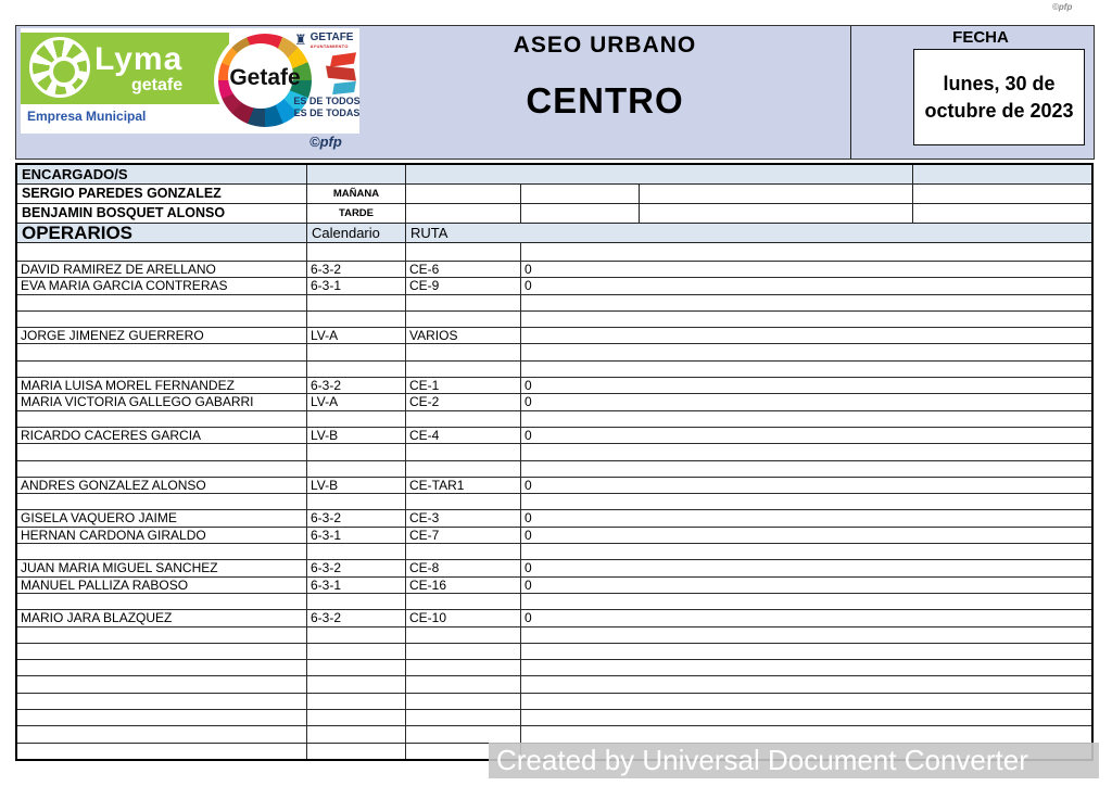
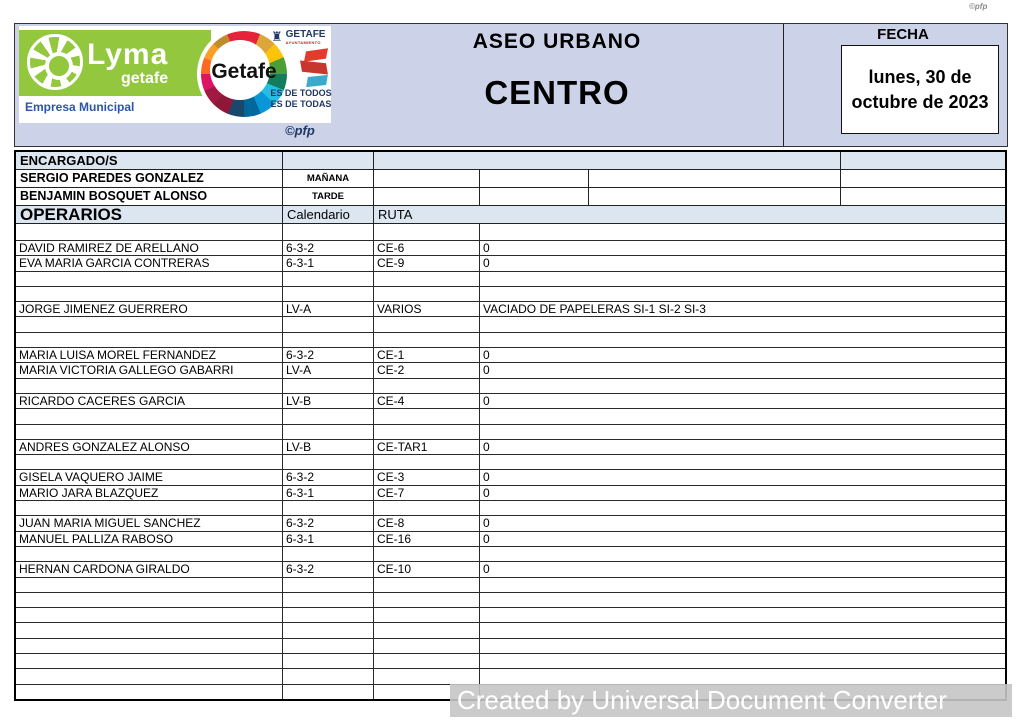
  ©pfp
  Lyma
  getafe
  Empresa Municipal
  Getafe
  ♜
  GETAFE
  ES DE TODOS
  ES DE TODAS
  ©pfp
  ASEO URBANO
  CENTRO
  FECHA
  lunes, 30 de octubre de 2023
  ENCARGADO/S
  SERGIO PAREDES GONZALEZ
  MAÑANA
  BENJAMIN BOSQUET ALONSO
  TARDE
  OPERARIOS
  Calendario
  RUTA
  DAVID RAMIREZ DE ARELLANO
  6-3-2
  CE-6
  0
  EVA MARIA GARCIA CONTRERAS
  6-3-1
  CE-9
  0
  JORGE JIMENEZ GUERRERO
  LV-A
  VARIOS
+ VACIADO DE PAPELERAS SI-1 SI-2 SI-3
  MARIA LUISA MOREL FERNANDEZ
  6-3-2
  CE-1
  0
  MARIA VICTORIA GALLEGO GABARRI
  LV-A
  CE-2
  0
  RICARDO CACERES GARCIA
  LV-B
  CE-4
  0
  ANDRES GONZALEZ ALONSO
  LV-B
  CE-TAR1
  0
  GISELA VAQUERO JAIME
  6-3-2
  CE-3
  0
- HERNAN CARDONA GIRALDO
+ MARIO JARA BLAZQUEZ
  6-3-1
  CE-7
  0
  JUAN MARIA MIGUEL SANCHEZ
  6-3-2
  CE-8
  0
  MANUEL PALLIZA RABOSO
  6-3-1
  CE-16
  0
- MARIO JARA BLAZQUEZ
+ HERNAN CARDONA GIRALDO
  6-3-2
  CE-10
  0
  Created by Universal Document Converter
